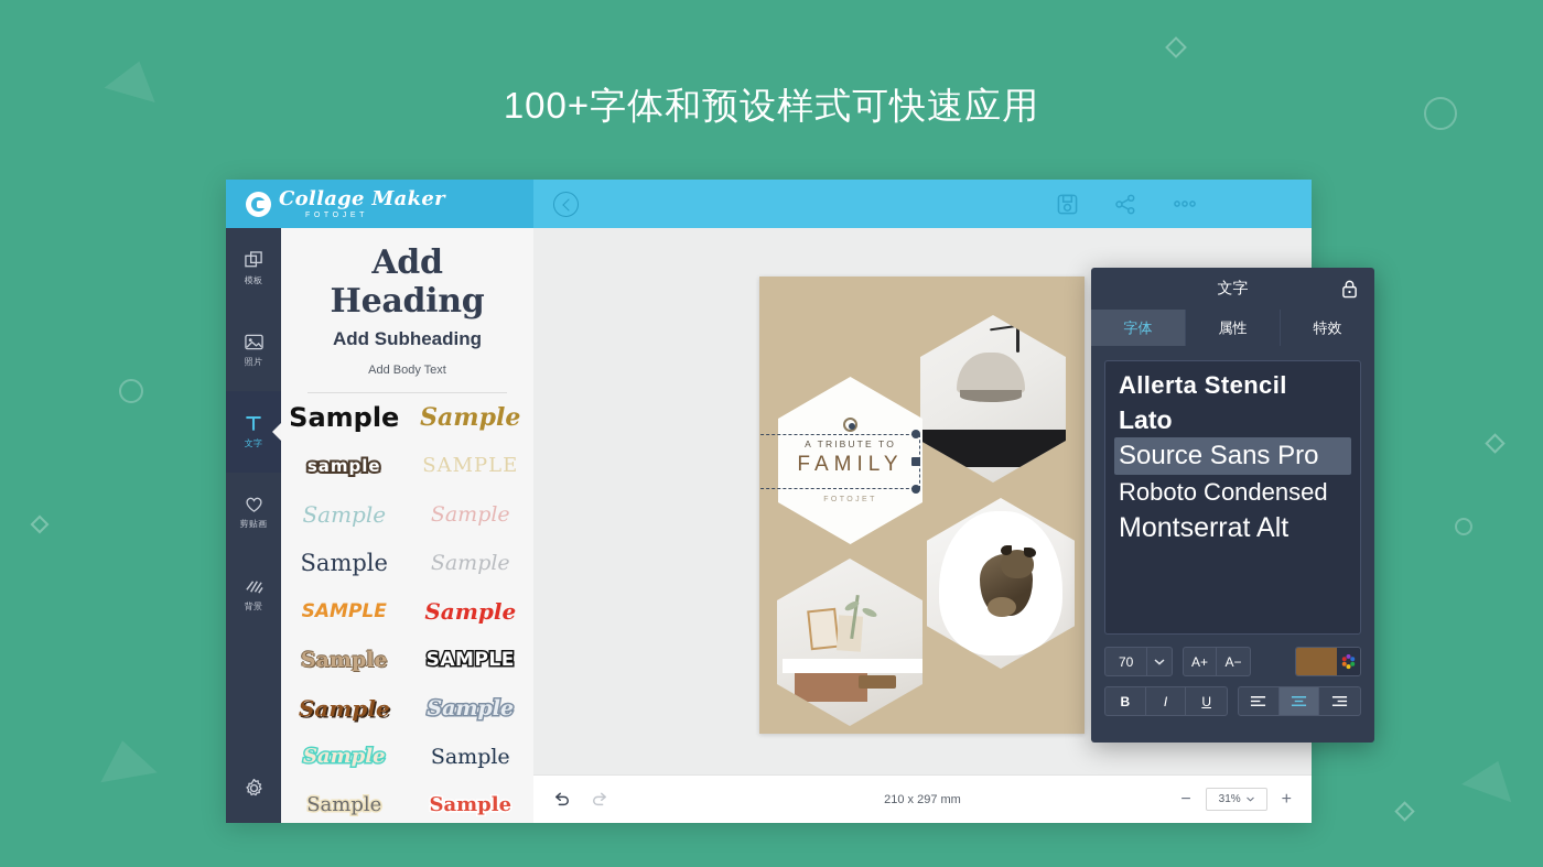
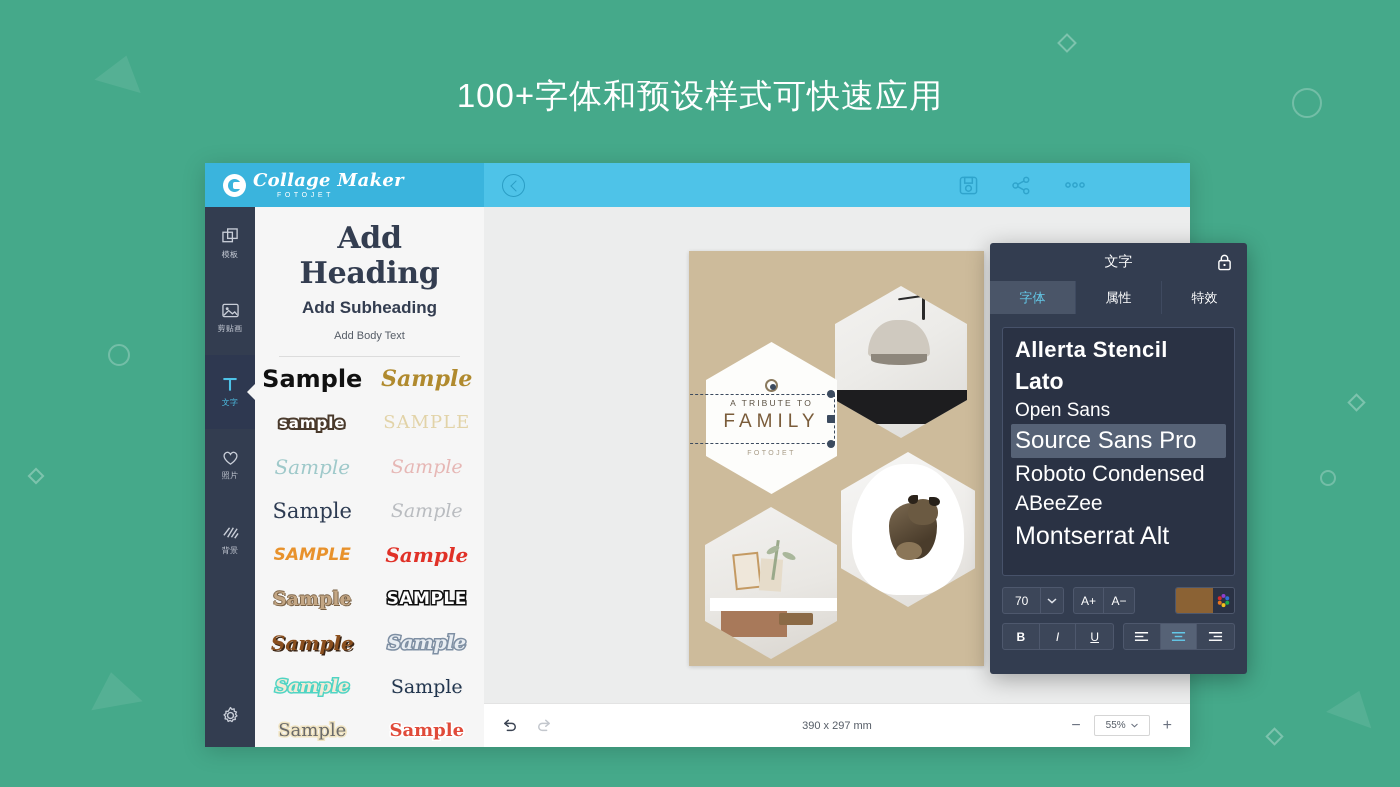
  100+字体和预设样式可快速应用
  Collage Maker
  模板
- 照片
+ 剪贴画
  文字
- 剪贴画
+ 照片
  背景
  Add Heading
  Add Subheading
  Add Body Text
  Sample
  Sample
  sample
  SAMPLE
  Sample
  Sample
  Sample
  Sample
  SAMPLE
  Sample
  Sample
  SAMPLE
  Sample
  Sample
  Sample
  Sample
  Sample
  Sample
  A TRIBUTE TO
  FAMILY
- 210 x 297 mm
+ 390 x 297 mm
  −
- 31%
+ 55%
  +
  文字
  字体
  属性
  特效
  Allerta Stencil
  Lato
+ Open Sans
  Source Sans Pro
  Roboto Condensed
+ ABeeZee
  Montserrat Alt
  70
  A+
  A−
  B
  I
  U
